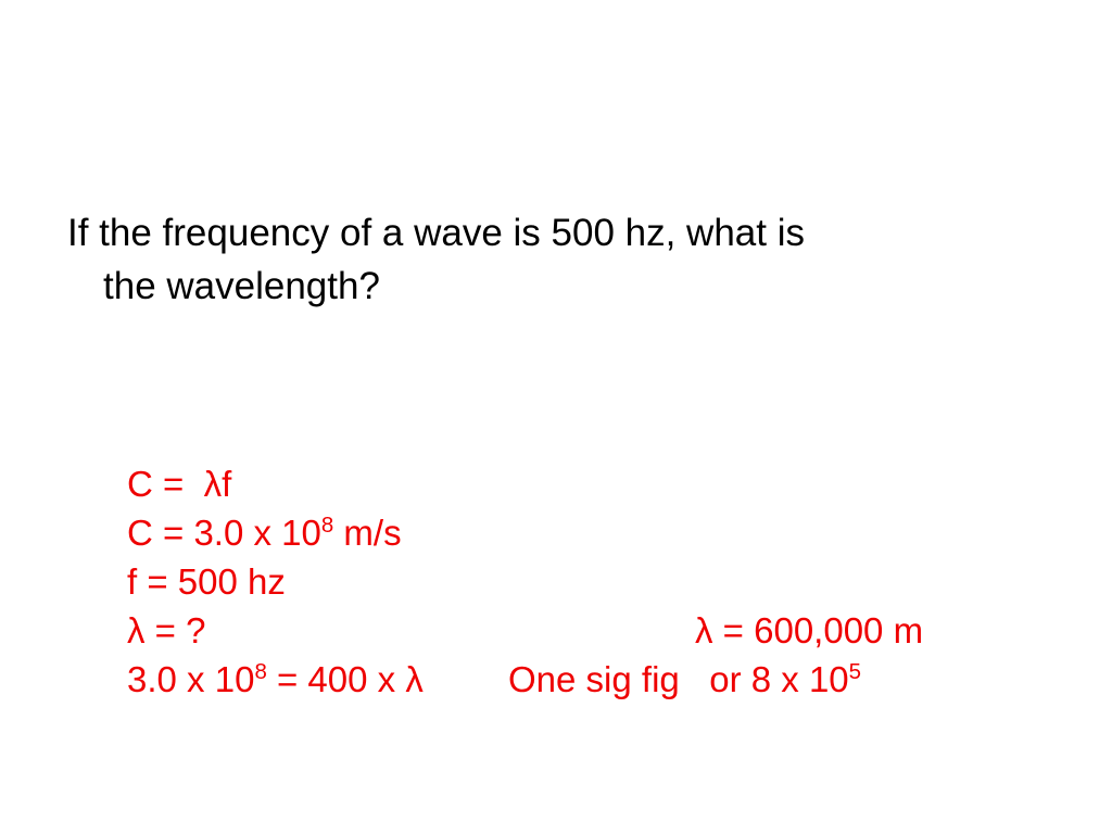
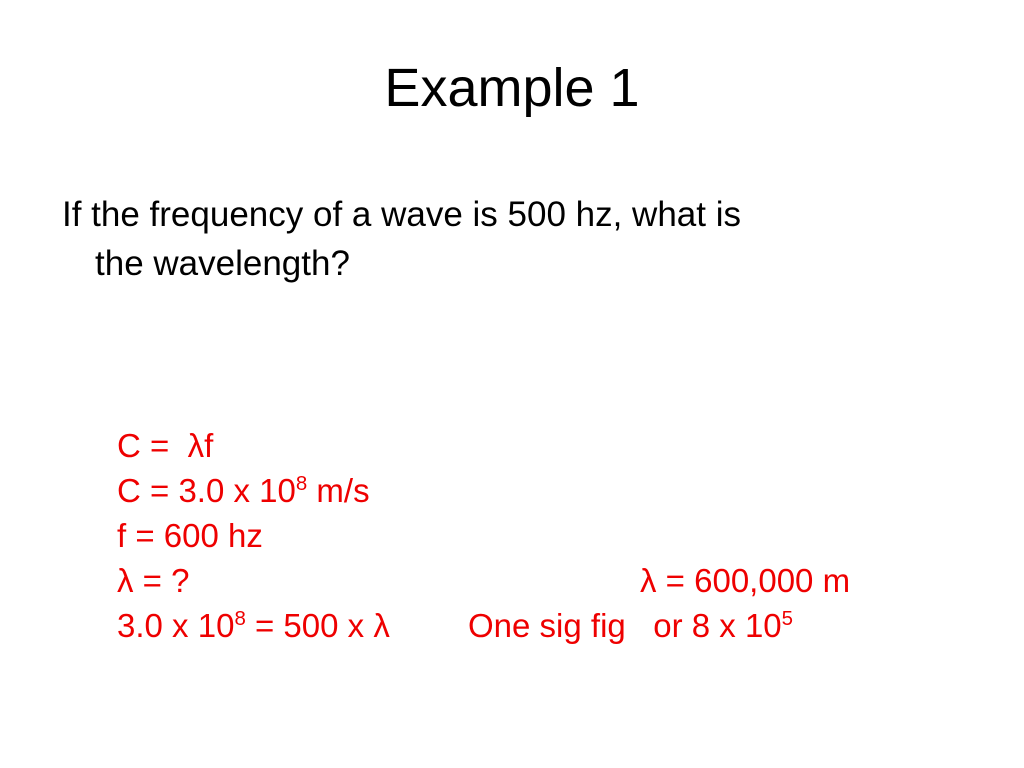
+ Example 1
  If the frequency of a wave is 500 hz, what is
  the wavelength?
  C = λf
  C = 3.0 x 108 m/s
- f = 500 hz
+ f = 600 hz
  λ = ?
- 3.0 x 108 = 400 x λ
+ 3.0 x 108 = 500 x λ
  λ = 600,000 m
  One sig fig or 8 x 105
